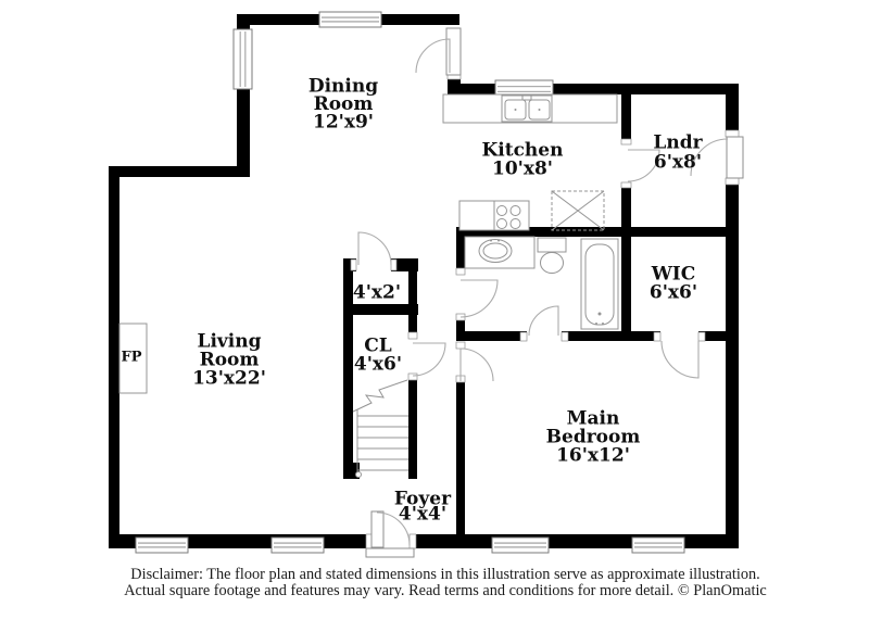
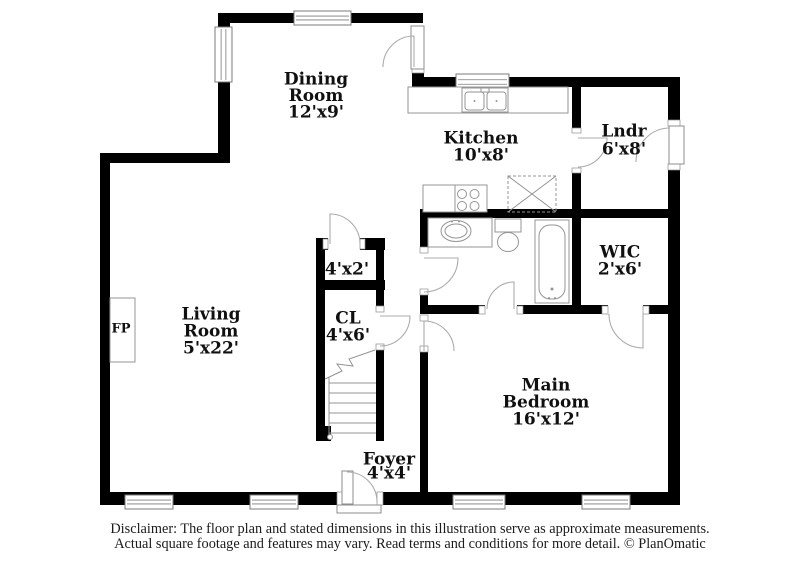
  Dining
  Room
  12'x9'
  Kitchen
  10'x8'
  Lndr
  6'x8'
  WIC
- 6'x6'
+ 2'x6'
  4'x2'
  CL
  4'x6'
  Living
  Room
- 13'x22'
+ 5'x22'
  Main
  Bedroom
  16'x12'
  Foyer
  4'x4'
  FP
- Disclaimer: The floor plan and stated dimensions in this illustration serve as approximate illustration.
+ Disclaimer: The floor plan and stated dimensions in this illustration serve as approximate measurements.
  Actual square footage and features may vary. Read terms and conditions for more detail. © PlanOmatic
